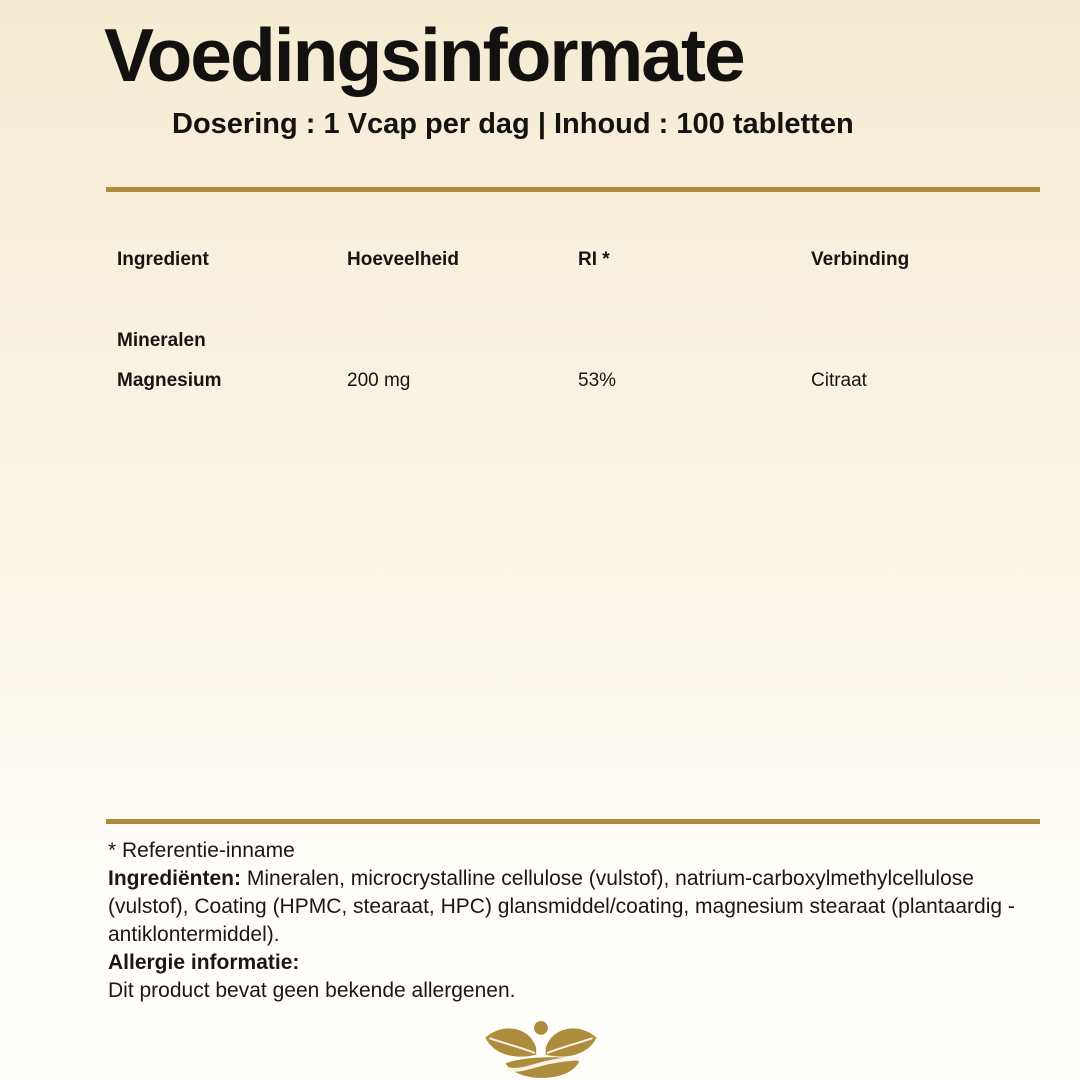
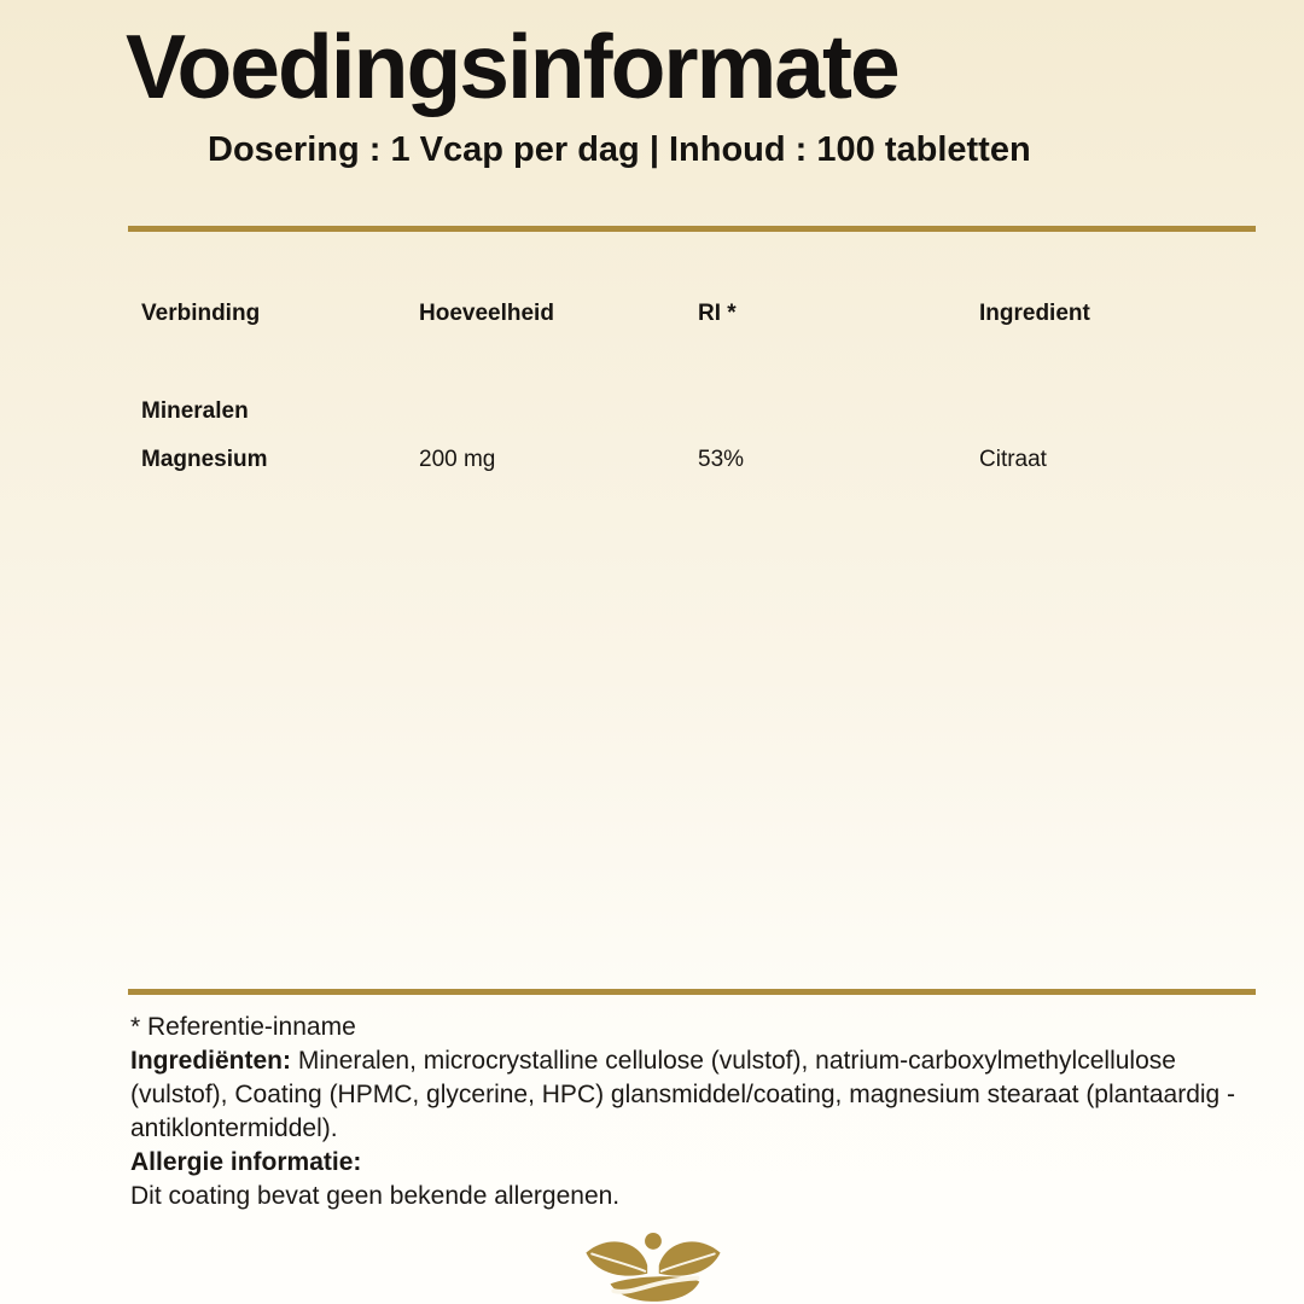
  Voedingsinformate
  Dosering : 1 Vcap per dag | Inhoud : 100 tabletten
- Ingredient
+ Verbinding
  Hoeveelheid
  RI *
- Verbinding
+ Ingredient
  Mineralen
  Magnesium
  200 mg
  53%
  Citraat
  * Referentie-inname
- Ingrediënten: Mineralen, microcrystalline cellulose (vulstof), natrium-carboxylmethylcellulose (vulstof), Coating (HPMC, stearaat, HPC) glansmiddel/coating, magnesium stearaat (plantaardig - antiklontermiddel).
+ Ingrediënten: Mineralen, microcrystalline cellulose (vulstof), natrium-carboxylmethylcellulose (vulstof), Coating (HPMC, glycerine, HPC) glansmiddel/coating, magnesium stearaat (plantaardig - antiklontermiddel).
  Allergie informatie:
- Dit product bevat geen bekende allergenen.
+ Dit coating bevat geen bekende allergenen.
